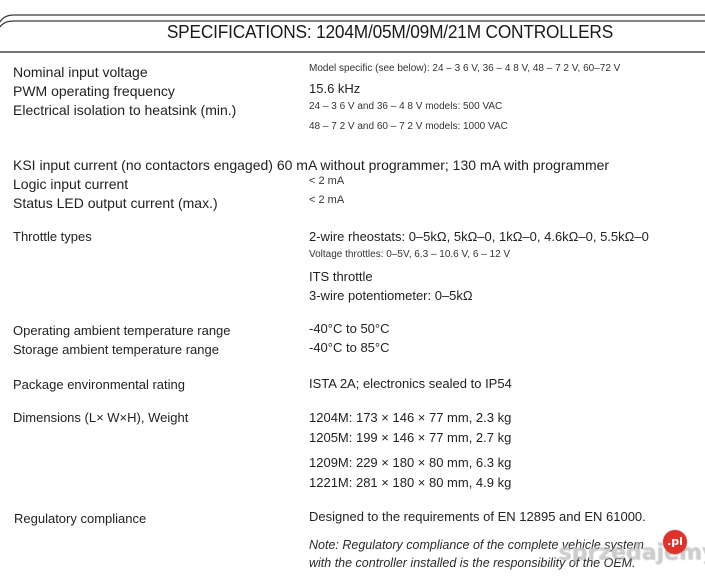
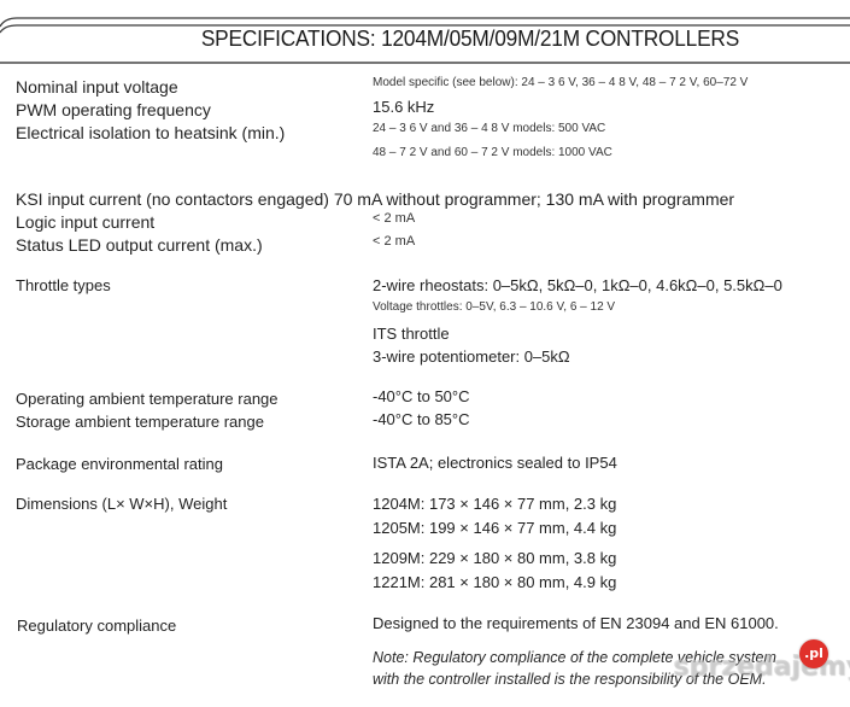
  SPECIFICATIONS: 1204M/05M/09M/21M CONTROLLERS
  Nominal input voltage
  Model specific (see below): 24 – 3 6 V, 36 – 4 8 V, 48 – 7 2 V, 60–72 V
  PWM operating frequency
  15.6 kHz
  Electrical isolation to heatsink (min.)
  24 – 3 6 V and 36 – 4 8 V models: 500 VAC
  48 – 7 2 V and 60 – 7 2 V models: 1000 VAC
- KSI input current (no contactors engaged) 60 mA without programmer; 130 mA with programmer
+ KSI input current (no contactors engaged) 70 mA without programmer; 130 mA with programmer
  Logic input current
  < 2 mA
  Status LED output current (max.)
  < 2 mA
  Throttle types
  2-wire rheostats: 0–5kΩ, 5kΩ–0, 1kΩ–0, 4.6kΩ–0, 5.5kΩ–0
  Voltage throttles: 0–5V, 6.3 – 10.6 V, 6 – 12 V
  ITS throttle
  3-wire potentiometer: 0–5kΩ
  Operating ambient temperature range
  -40°C to 50°C
  Storage ambient temperature range
  -40°C to 85°C
  Package environmental rating
  ISTA 2A; electronics sealed to IP54
  Dimensions (L× W×H), Weight
  1204M: 173 × 146 × 77 mm, 2.3 kg
- 1205M: 199 × 146 × 77 mm, 2.7 kg
+ 1205M: 199 × 146 × 77 mm, 4.4 kg
- 1209M: 229 × 180 × 80 mm, 6.3 kg
+ 1209M: 229 × 180 × 80 mm, 3.8 kg
  1221M: 281 × 180 × 80 mm, 4.9 kg
  Regulatory compliance
- Designed to the requirements of EN 12895 and EN 61000.
+ Designed to the requirements of EN 23094 and EN 61000.
  Note: Regulatory compliance of the complete vehicle system
  with the controller installed is the responsibility of the OEM.
  sprzedajm
  .pl
